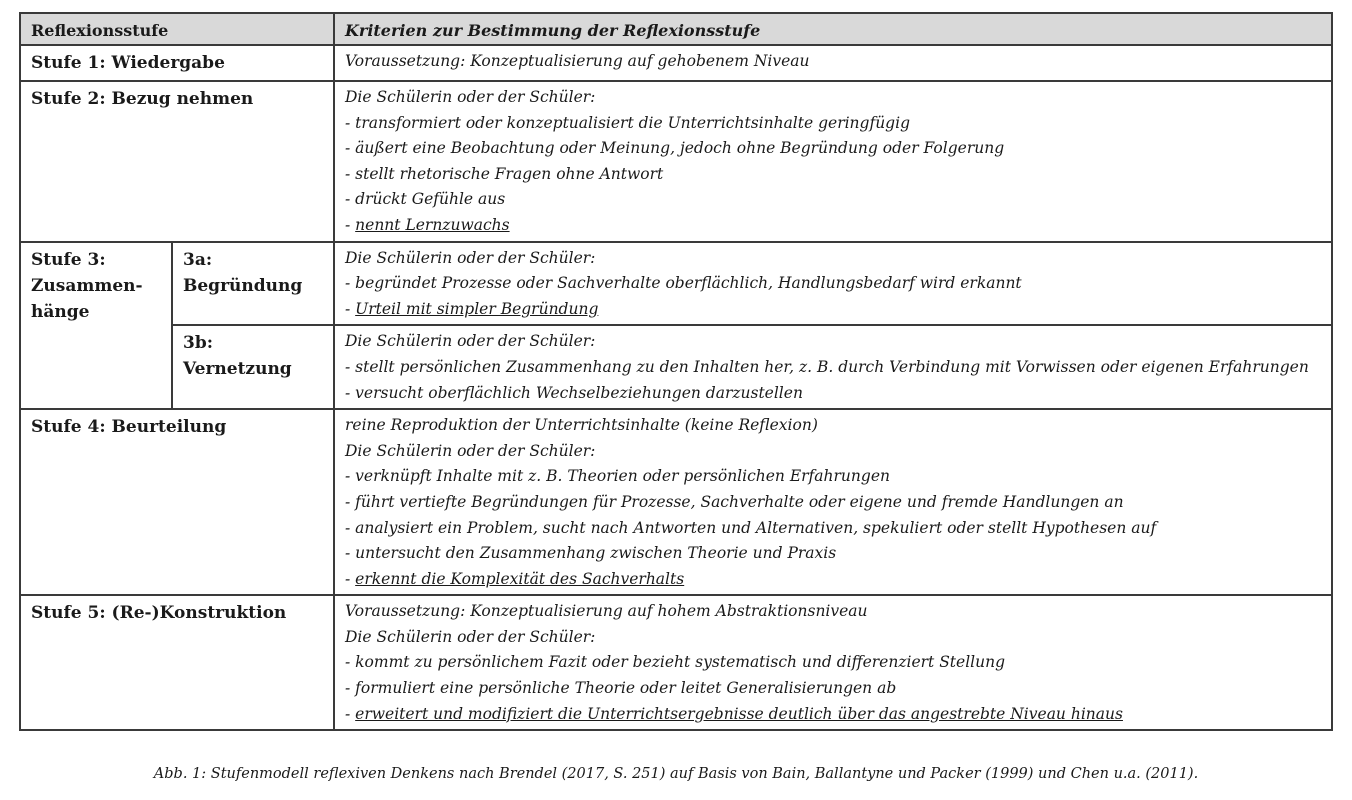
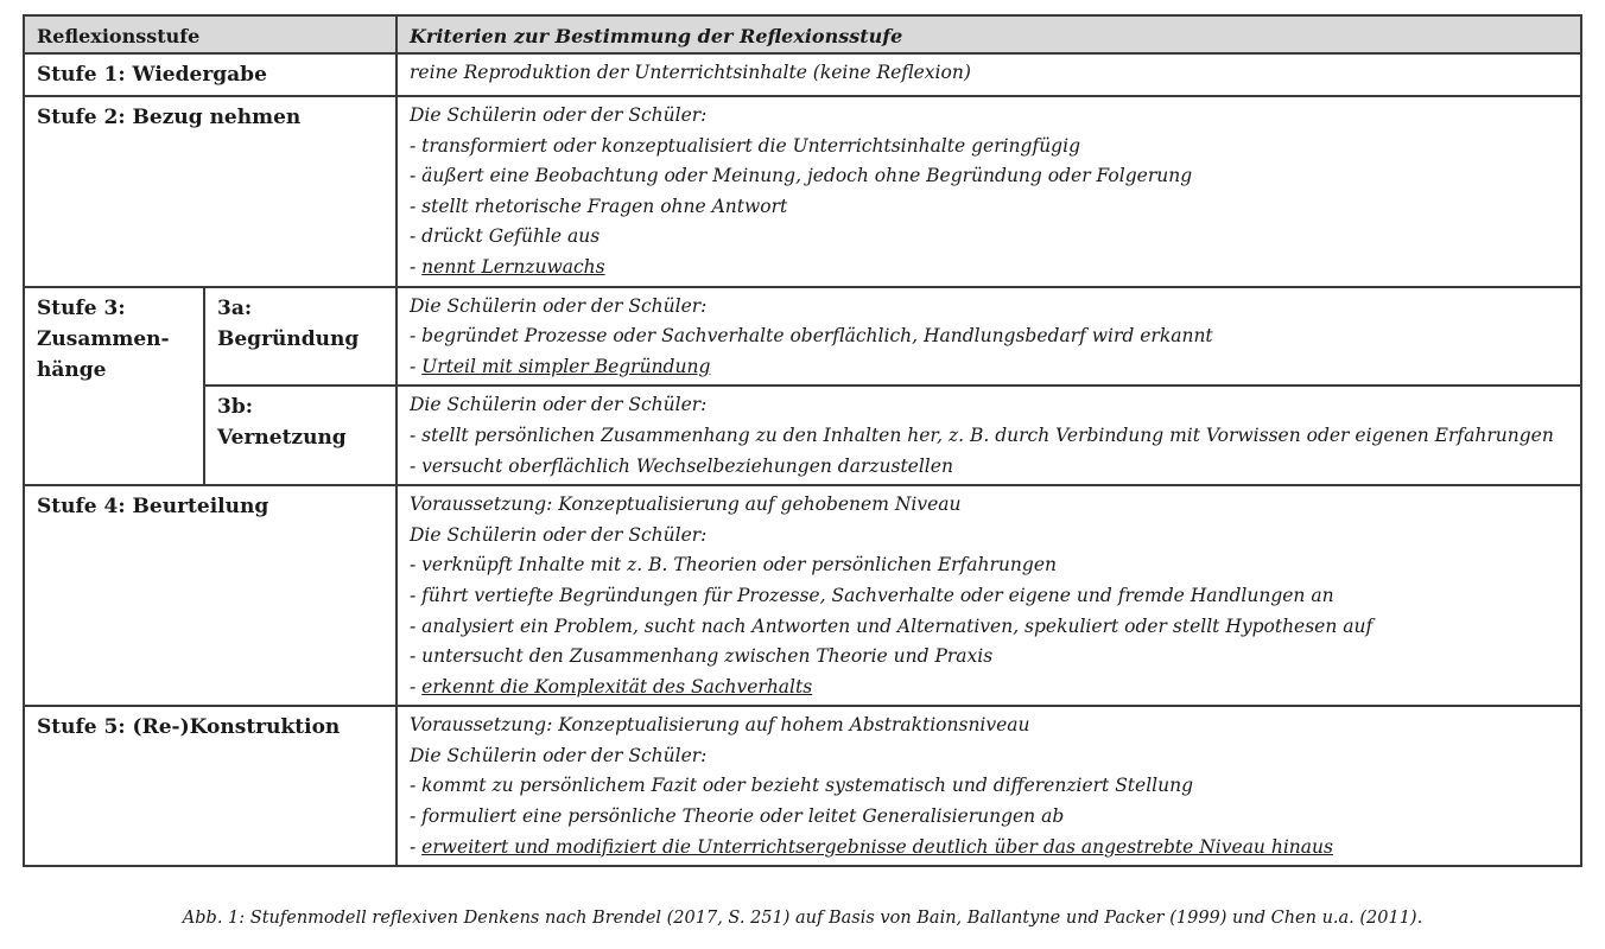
  Reflexionsstufe	Kriterien zur Bestimmung der Reflexionsstufe
- Stufe 1: Wiedergabe	Voraussetzung: Konzeptualisierung auf gehobenem Niveau
+ Stufe 1: Wiedergabe	reine Reproduktion der Unterrichtsinhalte (keine Reflexion)
  Stufe 2: Bezug nehmen	Die Schülerin oder der Schüler: - transformiert oder konzeptualisiert die Unterrichtsinhalte geringfügig - äußert eine Beobachtung oder Meinung, jedoch ohne Begründung oder Folgerung - stellt rhetorische Fragen ohne Antwort - drückt Gefühle aus - nennt Lernzuwachs
  Stufe 3: Zusammen- hänge	3a: Begründung	Die Schülerin oder der Schüler: - begründet Prozesse oder Sachverhalte oberflächlich, Handlungsbedarf wird erkannt - Urteil mit simpler Begründung
  3b: Vernetzung	Die Schülerin oder der Schüler: - stellt persönlichen Zusammenhang zu den Inhalten her, z. B. durch Verbindung mit Vorwissen oder eigenen Erfahrungen - versucht oberflächlich Wechselbeziehungen darzustellen
- Stufe 4: Beurteilung	reine Reproduktion der Unterrichtsinhalte (keine Reflexion) Die Schülerin oder der Schüler: - verknüpft Inhalte mit z. B. Theorien oder persönlichen Erfahrungen - führt vertiefte Begründungen für Prozesse, Sachverhalte oder eigene und fremde Handlungen an - analysiert ein Problem, sucht nach Antworten und Alternativen, spekuliert oder stellt Hypothesen auf - untersucht den Zusammenhang zwischen Theorie und Praxis - erkennt die Komplexität des Sachverhalts
+ Stufe 4: Beurteilung	Voraussetzung: Konzeptualisierung auf gehobenem Niveau Die Schülerin oder der Schüler: - verknüpft Inhalte mit z. B. Theorien oder persönlichen Erfahrungen - führt vertiefte Begründungen für Prozesse, Sachverhalte oder eigene und fremde Handlungen an - analysiert ein Problem, sucht nach Antworten und Alternativen, spekuliert oder stellt Hypothesen auf - untersucht den Zusammenhang zwischen Theorie und Praxis - erkennt die Komplexität des Sachverhalts
  Stufe 5: (Re-)Konstruktion	Voraussetzung: Konzeptualisierung auf hohem Abstraktionsniveau Die Schülerin oder der Schüler: - kommt zu persönlichem Fazit oder bezieht systematisch und differenziert Stellung - formuliert eine persönliche Theorie oder leitet Generalisierungen ab - erweitert und modifiziert die Unterrichtsergebnisse deutlich über das angestrebte Niveau hinaus
  Abb. 1: Stufenmodell reflexiven Denkens nach Brendel (2017, S. 251) auf Basis von Bain, Ballantyne und Packer (1999) und Chen u.a. (2011).
